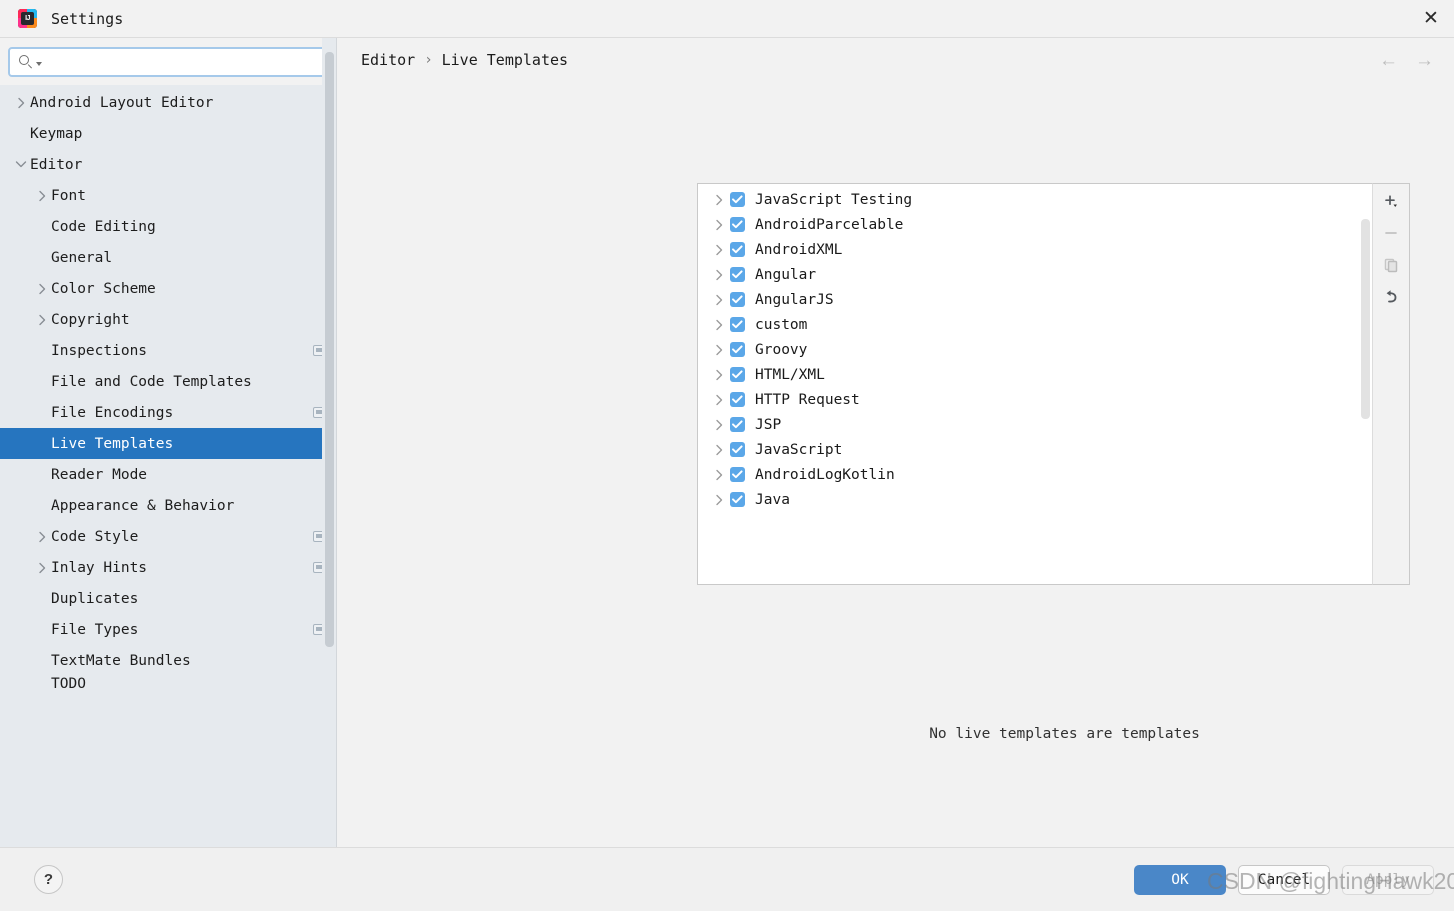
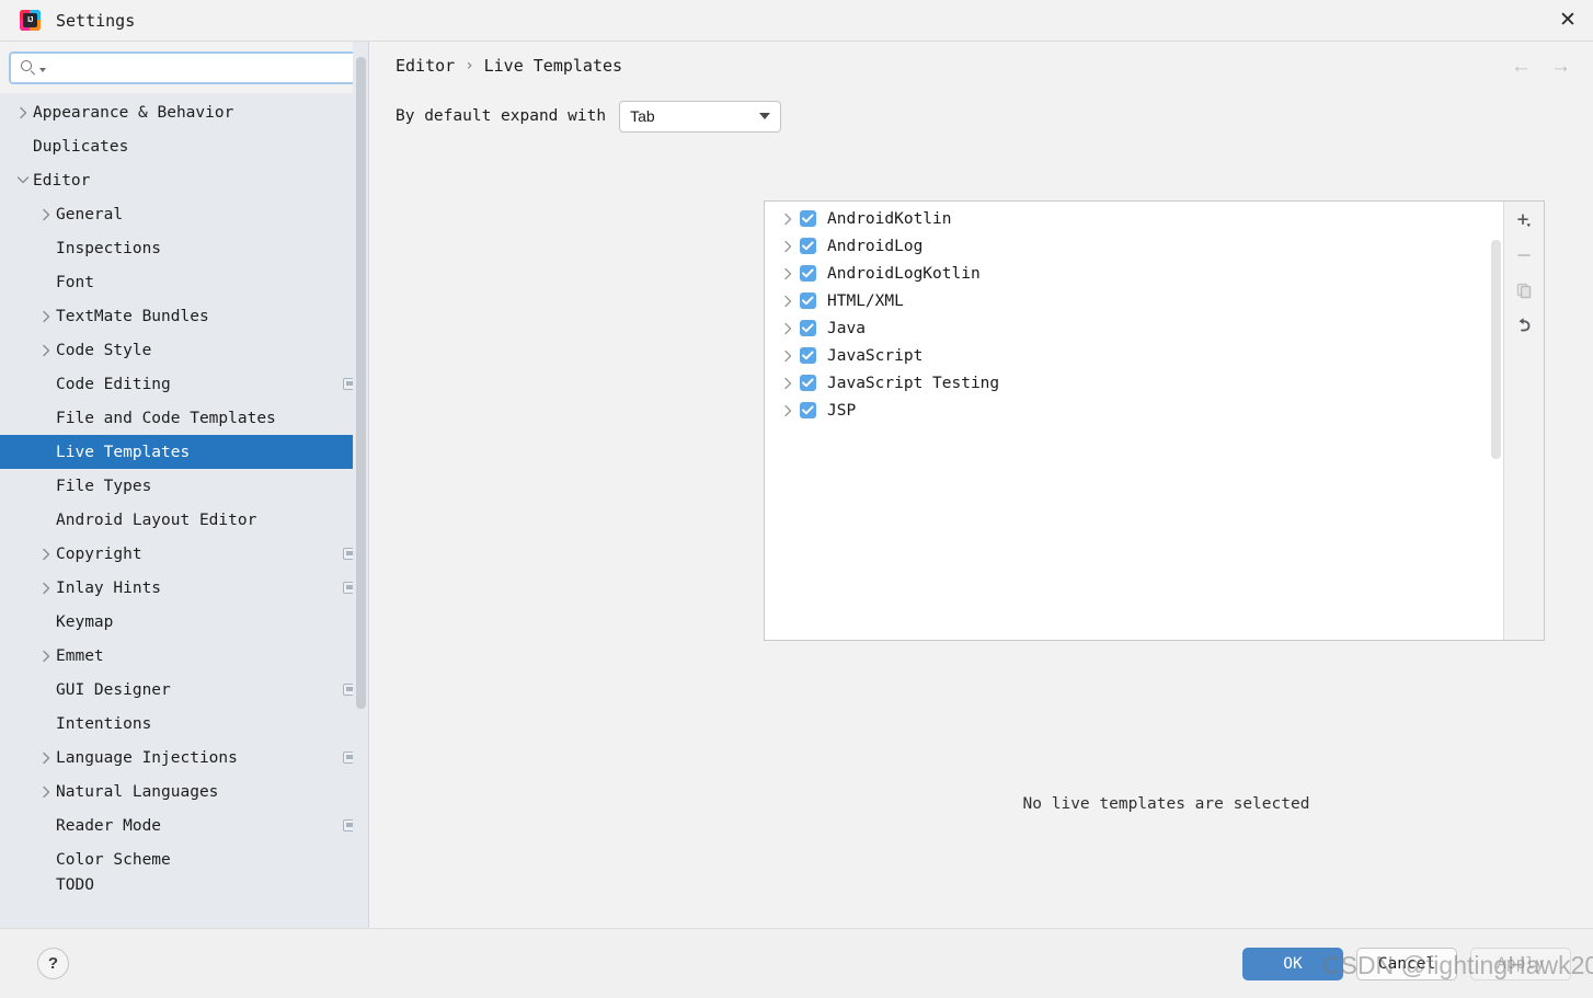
  Settings
  ✕
- Android Layout Editor
+ Appearance & Behavior
- Keymap
+ Duplicates
  Editor
- Font
+ General
- Code Editing
+ Inspections
- General
+ Font
- Color Scheme
+ TextMate Bundles
- Copyright
+ Code Style
- Inspections
+ Code Editing
  File and Code Templates
- File Encodings
  Live Templates
- Reader Mode
+ File Types
- Appearance & Behavior
+ Android Layout Editor
- Code Style
+ Copyright
  Inlay Hints
- Duplicates
+ Keymap
+ Emmet
+ GUI Designer
+ Intentions
+ Language Injections
+ Natural Languages
- File Types
+ Reader Mode
- TextMate Bundles
+ Color Scheme
  TODO
  Editor
  ›
  Live Templates
  ←
  →
+ By default expand with
+ Tab
+ AndroidKotlin
+ AndroidLog
- JavaScript Testing
+ AndroidLogKotlin
- AndroidParcelable
- AndroidXML
- Angular
- AngularJS
- custom
- Groovy
  HTML/XML
- HTTP Request
- JSP
+ Java
  JavaScript
- AndroidLogKotlin
+ JavaScript Testing
- Java
+ JSP
- No live templates are templates
+ No live templates are selected
  ?
  OK
  Cancel
  Apply
  CSDN @fightingHawk20
